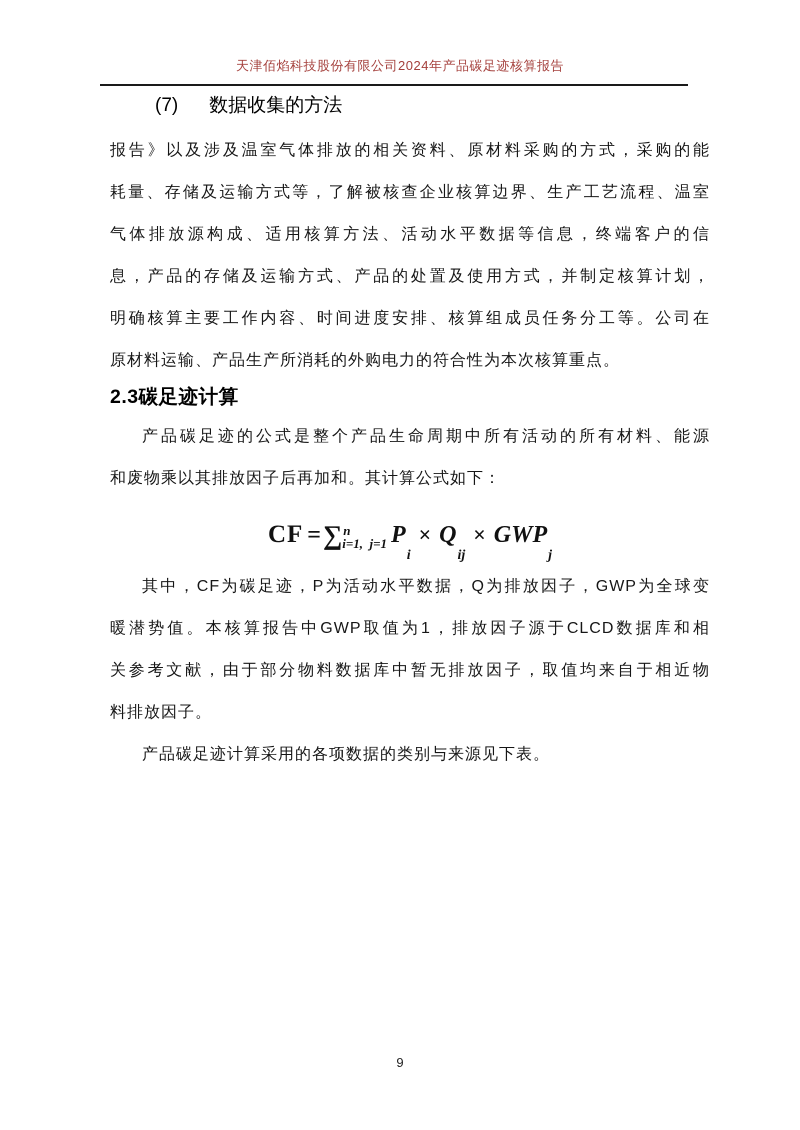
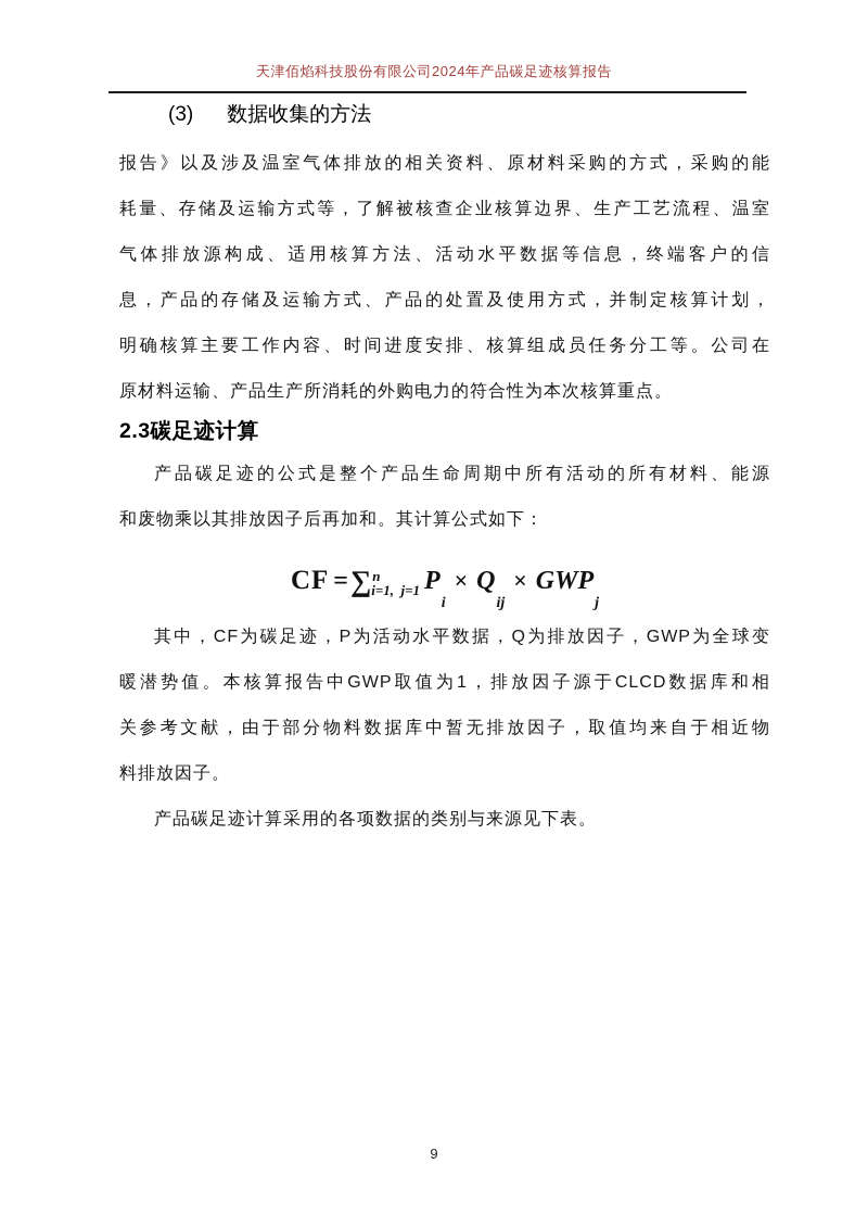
  天津佰焰科技股份有限公司2024年产品碳足迹核算报告
- (7) 数据收集的方法
+ (3) 数据收集的方法
  报告》以及涉及温室气体排放的相关资料、原材料采购的方式，采购的能
  耗量、存储及运输方式等，了解被核查企业核算边界、生产工艺流程、温室
  气体排放源构成、适用核算方法、活动水平数据等信息，终端客户的信
  息，产品的存储及运输方式、产品的处置及使用方式，并制定核算计划，
  明确核算主要工作内容、时间进度安排、核算组成员任务分工等。公司在
  原材料运输、产品生产所消耗的外购电力的符合性为本次核算重点。
  2.3碳足迹计算
  产品碳足迹的公式是整个产品生命周期中所有活动的所有材料、能源
  和废物乘以其排放因子后再加和。其计算公式如下：
  CF
  =
  ∑
  n
  i=1, j=1
  P
  i
  ×
  Q
  ij
  ×
  GWP
  j
  其中，CF为碳足迹，P为活动水平数据，Q为排放因子，GWP为全球变
  暖潜势值。本核算报告中GWP取值为1，排放因子源于CLCD数据库和相
  关参考文献，由于部分物料数据库中暂无排放因子，取值均来自于相近物
  料排放因子。
  产品碳足迹计算采用的各项数据的类别与来源见下表。
  9
